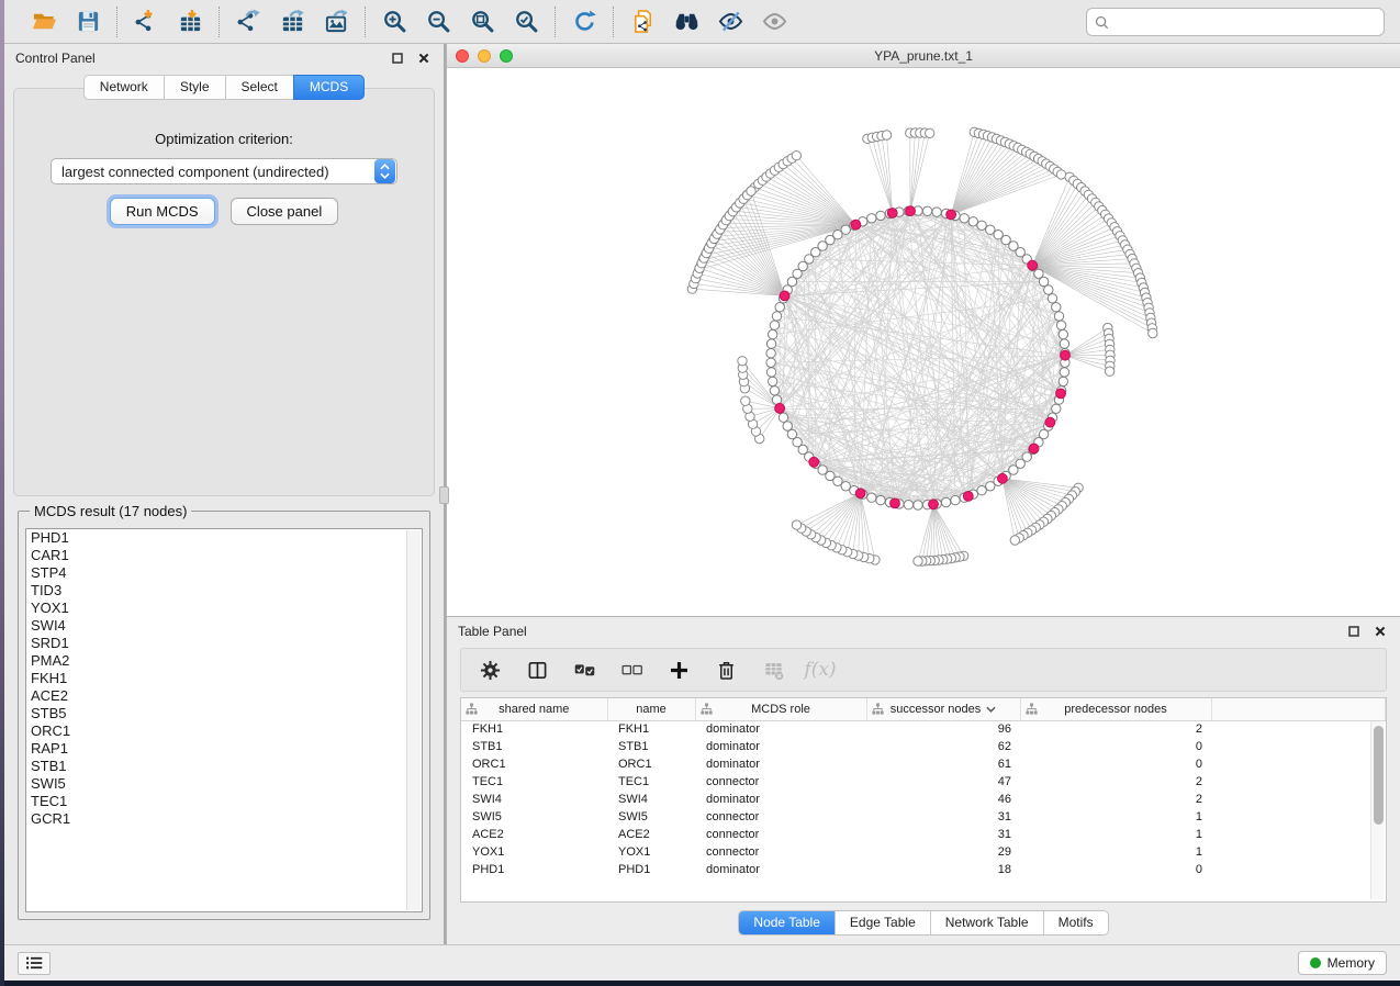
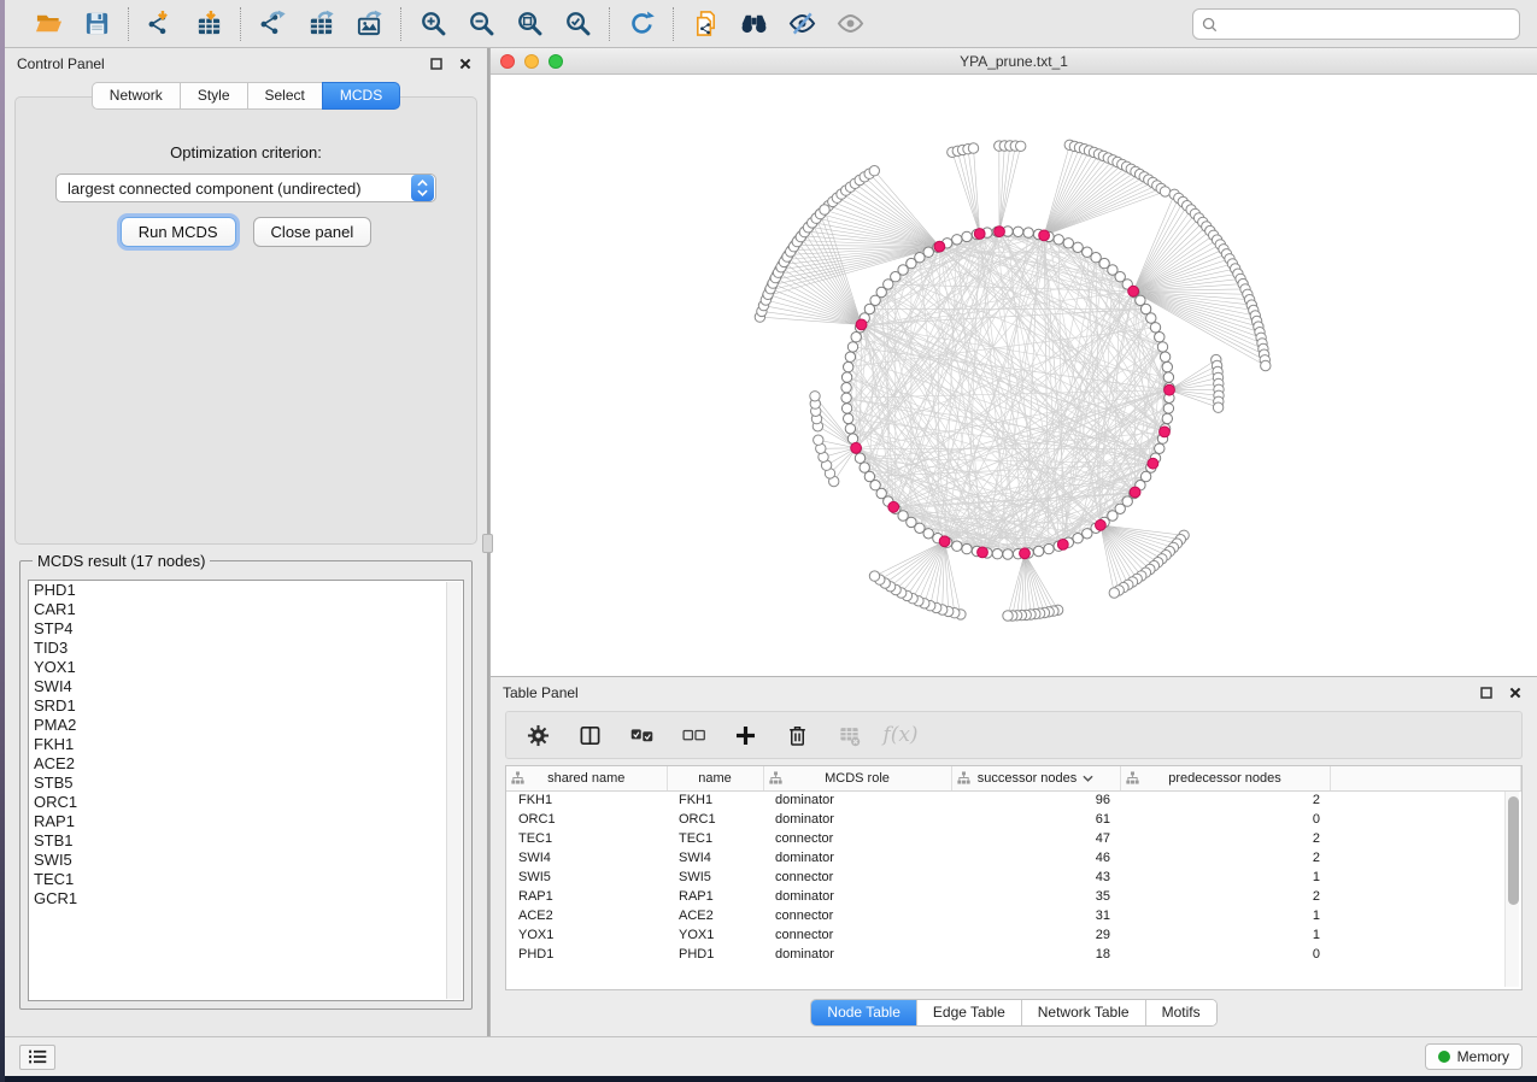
  Control Panel
  Network
  Style
  Select
  MCDS
  Optimization criterion:
  largest connected component (undirected)
  Run MCDS
  Close panel
  MCDS result (17 nodes)
  PHD1
  CAR1
  STP4
  TID3
  YOX1
  SWI4
  SRD1
  PMA2
  FKH1
  ACE2
  STB5
  ORC1
  RAP1
  STB1
  SWI5
  TEC1
  GCR1
  YPA_prune.txt_1
  Table Panel
  f(x)
  shared name	name	MCDS role	successor nodes	predecessor nodes
  FKH1	FKH1	dominator	96	2
- STB1	STB1	dominator	62	0
  ORC1	ORC1	dominator	61	0
  TEC1	TEC1	connector	47	2
  SWI4	SWI4	dominator	46	2
- SWI5	SWI5	connector	31	1
+ SWI5	SWI5	connector	43	1
+ RAP1	RAP1	dominator	35	2
  ACE2	ACE2	connector	31	1
  YOX1	YOX1	connector	29	1
  PHD1	PHD1	dominator	18	0
  Node Table
  Edge Table
  Network Table
  Motifs
  Memory
